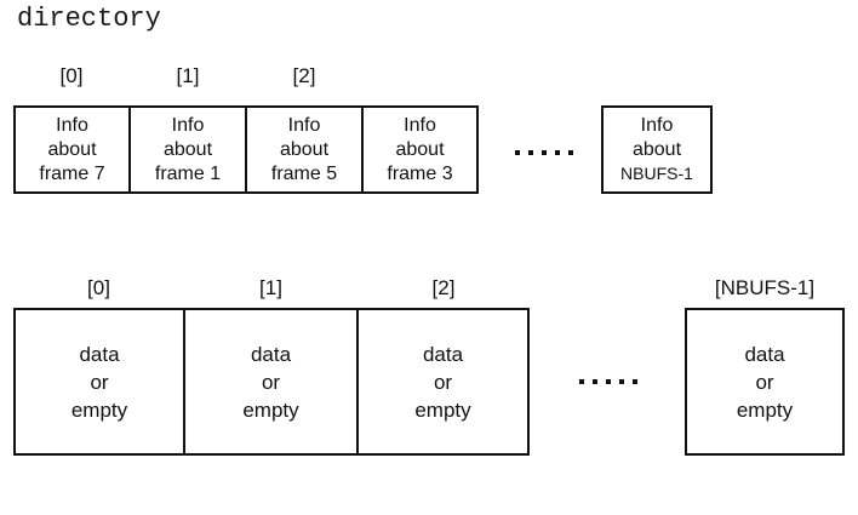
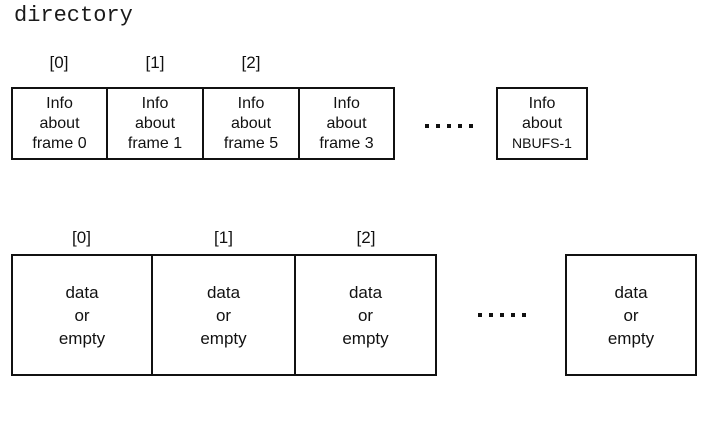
  directory
  [0]
  [1]
  [2]
  Info
  about
- frame 7
+ frame 0
  Info
  about
  frame 1
  Info
  about
  frame 5
  Info
  about
  frame 3
  Info
  about
  NBUFS-1
  [0]
  [1]
  [2]
- [NBUFS-1]
  data
  or
  empty
  data
  or
  empty
  data
  or
  empty
  data
  or
  empty
